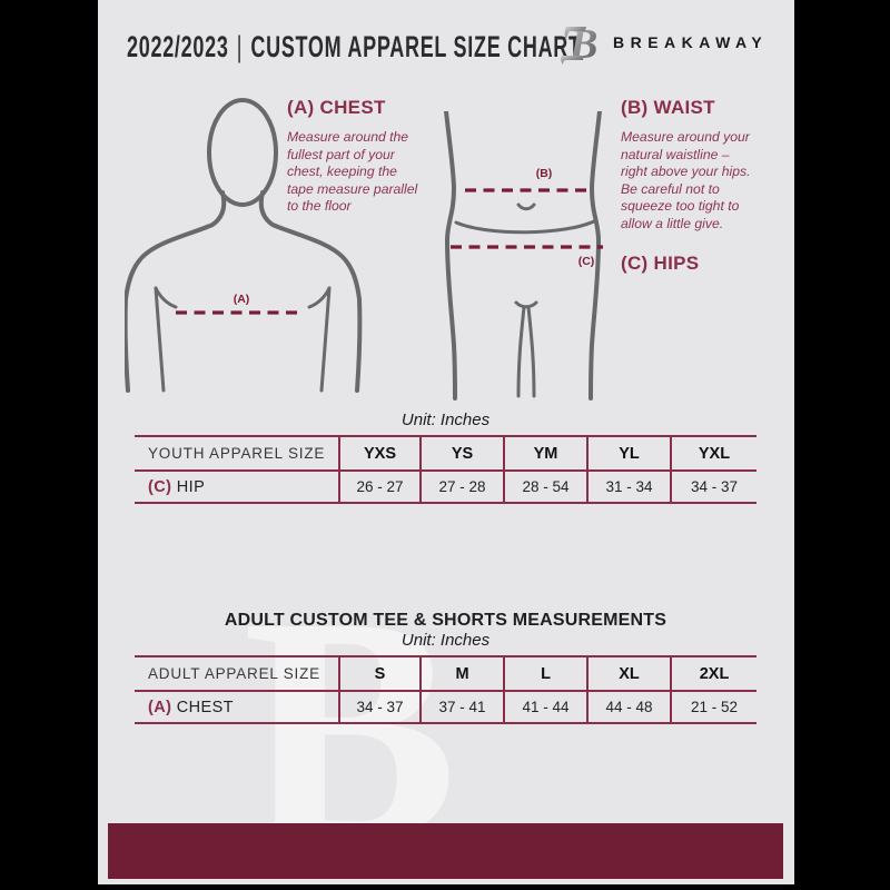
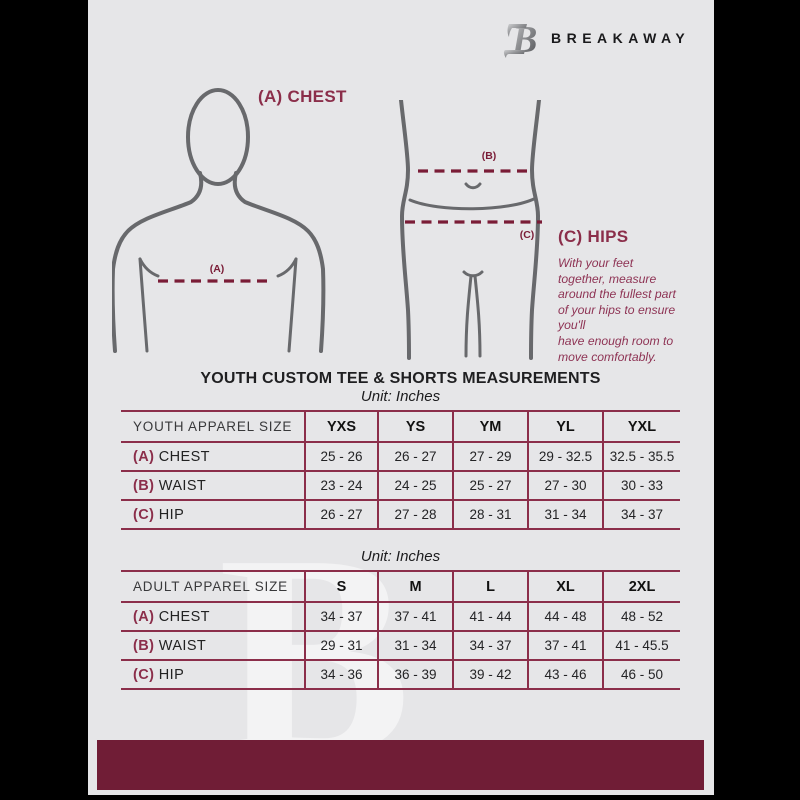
  B
- 2022/2023 | CUSTOM APPAREL SIZE CHART
  B
  BREAKAWAY
  (A)
  (B)
  (C)
  (A) CHEST
- Measure around the
- fullest part of your
- chest, keeping the
- tape measure parallel
- to the floor
- (B) WAIST
- Measure around your
- natural waistline –
- right above your hips.
- Be careful not to
- squeeze too tight to
- allow a little give.
  (C) HIPS
+ With your feet
+ together, measure
+ around the fullest part
+ of your hips to ensure
+ you'll
+ have enough room to
+ move comfortably.
+ YOUTH CUSTOM TEE & SHORTS MEASUREMENTS
  Unit: Inches
  YOUTH APPAREL SIZE	YXS	YS	YM	YL	YXL
+ (A) CHEST	25 - 26	26 - 27	27 - 29	29 - 32.5	32.5 - 35.5
+ (B) WAIST	23 - 24	24 - 25	25 - 27	27 - 30	30 - 33
- (C) HIP	26 - 27	27 - 28	28 - 54	31 - 34	34 - 37
+ (C) HIP	26 - 27	27 - 28	28 - 31	31 - 34	34 - 37
- ADULT CUSTOM TEE & SHORTS MEASUREMENTS
  Unit: Inches
  ADULT APPAREL SIZE	S	M	L	XL	2XL
- (A) CHEST	34 - 37	37 - 41	41 - 44	44 - 48	21 - 52
+ (A) CHEST	34 - 37	37 - 41	41 - 44	44 - 48	48 - 52
+ (B) WAIST	29 - 31	31 - 34	34 - 37	37 - 41	41 - 45.5
+ (C) HIP	34 - 36	36 - 39	39 - 42	43 - 46	46 - 50
